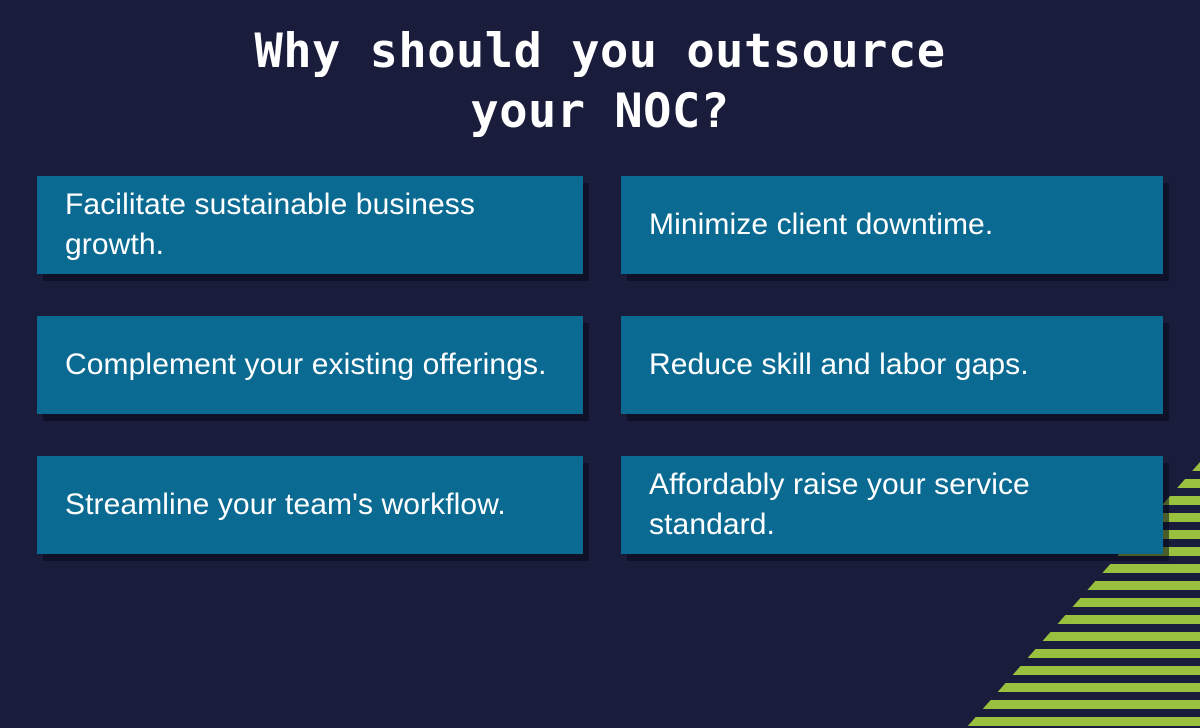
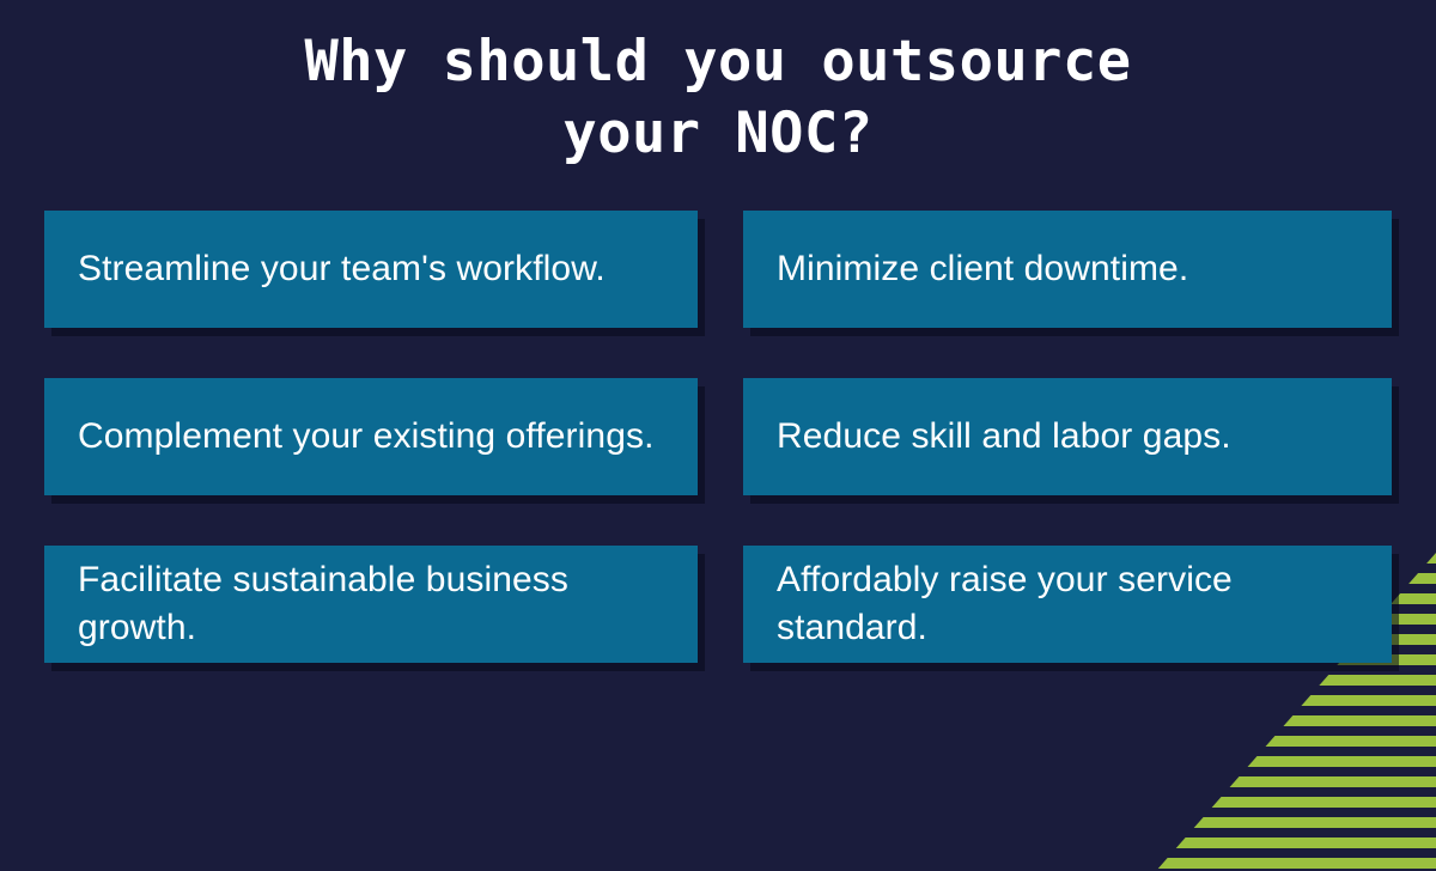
  Why should you outsource
  your NOC?
- Facilitate sustainable business growth.
+ Streamline your team's workflow.
  Complement your existing offerings.
- Streamline your team's workflow.
+ Facilitate sustainable business growth.
  Minimize client downtime.
  Reduce skill and labor gaps.
  Affordably raise your service standard.
